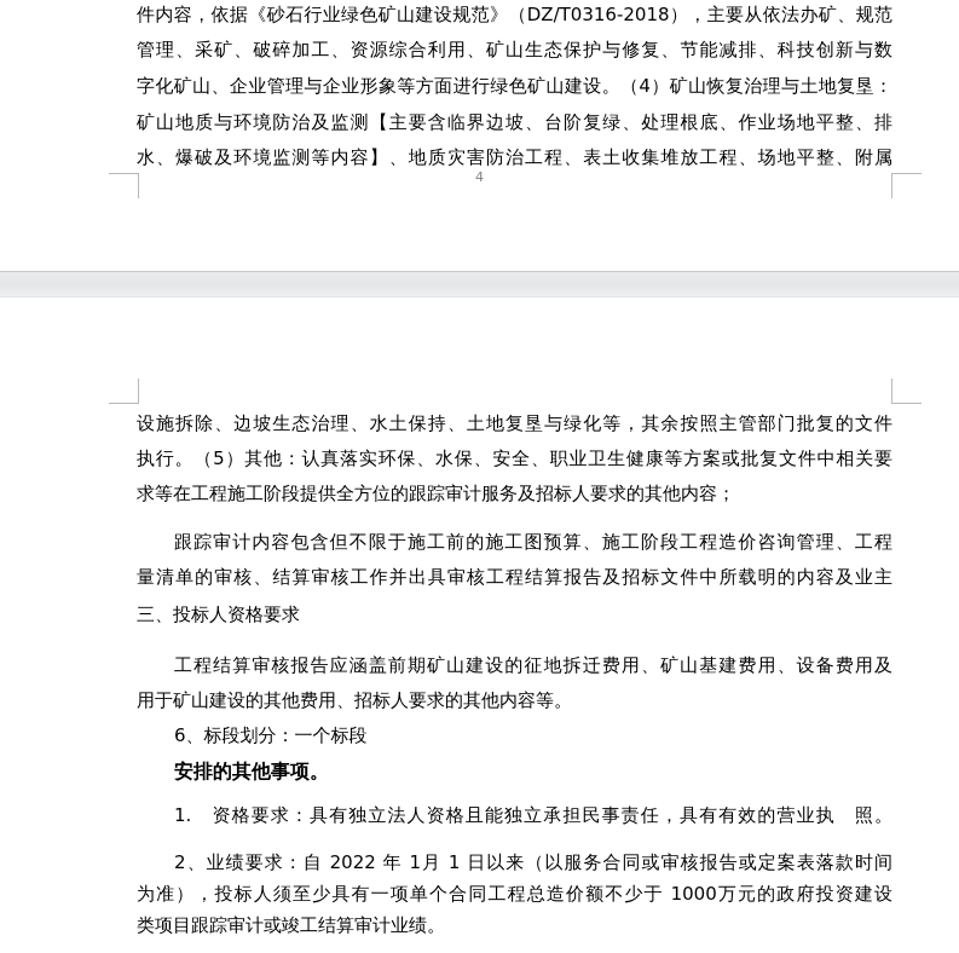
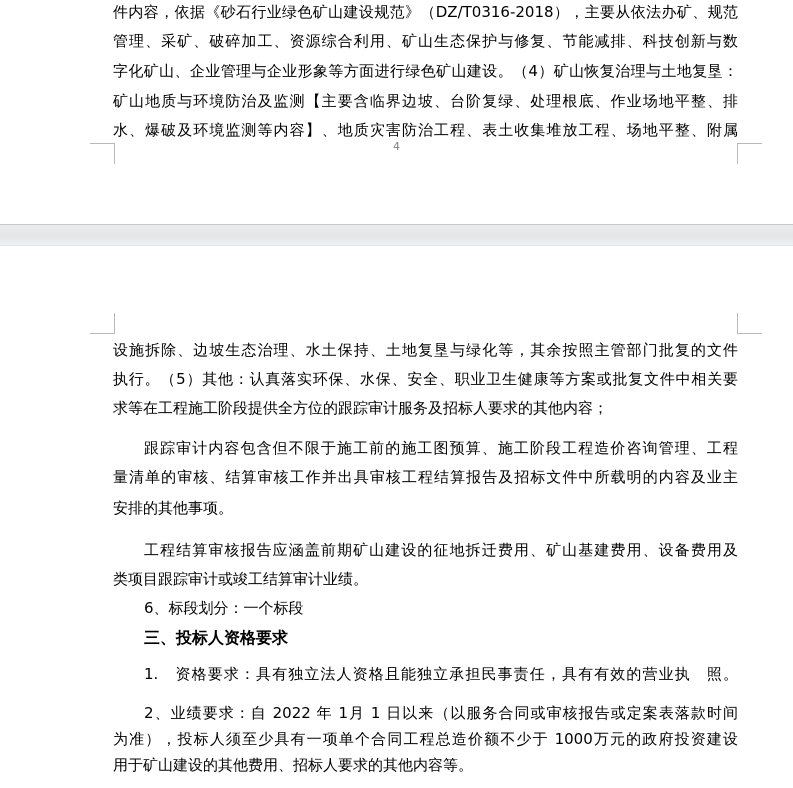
  件内容，依据《砂石行业绿色矿山建设规范》（DZ/T0316-2018），主要从依法办矿、规范
  管理、采矿、破碎加工、资源综合利用、矿山生态保护与修复、节能减排、科技创新与数
  字化矿山、企业管理与企业形象等方面进行绿色矿山建设。（4）矿山恢复治理与土地复垦：
  矿山地质与环境防治及监测【主要含临界边坡、台阶复绿、处理根底、作业场地平整、排
  水、爆破及环境监测等内容】、地质灾害防治工程、表土收集堆放工程、场地平整、附属
  4
  设施拆除、边坡生态治理、水土保持、土地复垦与绿化等，其余按照主管部门批复的文件
  执行。（5）其他：认真落实环保、水保、安全、职业卫生健康等方案或批复文件中相关要
  求等在工程施工阶段提供全方位的跟踪审计服务及招标人要求的其他内容；
  跟踪审计内容包含但不限于施工前的施工图预算、施工阶段工程造价咨询管理、工程
  量清单的审核、结算审核工作并出具审核工程结算报告及招标文件中所载明的内容及业主
- 三、投标人资格要求
+ 安排的其他事项。
  工程结算审核报告应涵盖前期矿山建设的征地拆迁费用、矿山基建费用、设备费用及
- 用于矿山建设的其他费用、招标人要求的其他内容等。
+ 类项目跟踪审计或竣工结算审计业绩。
  6、标段划分：一个标段
- 安排的其他事项。
+ 三、投标人资格要求
  1. 资格要求：具有独立法人资格且能独立承担民事责任，具有有效的营业执 照。
  2、业绩要求：自 2022 年 1月 1 日以来（以服务合同或审核报告或定案表落款时间
  为准），投标人须至少具有一项单个合同工程总造价额不少于 1000万元的政府投资建设
- 类项目跟踪审计或竣工结算审计业绩。
+ 用于矿山建设的其他费用、招标人要求的其他内容等。
